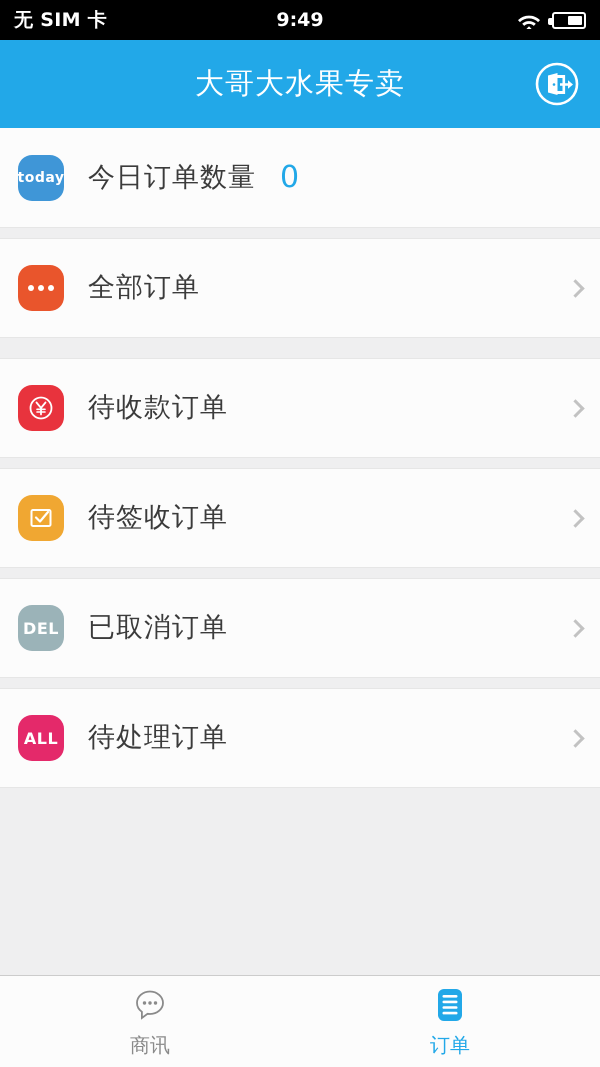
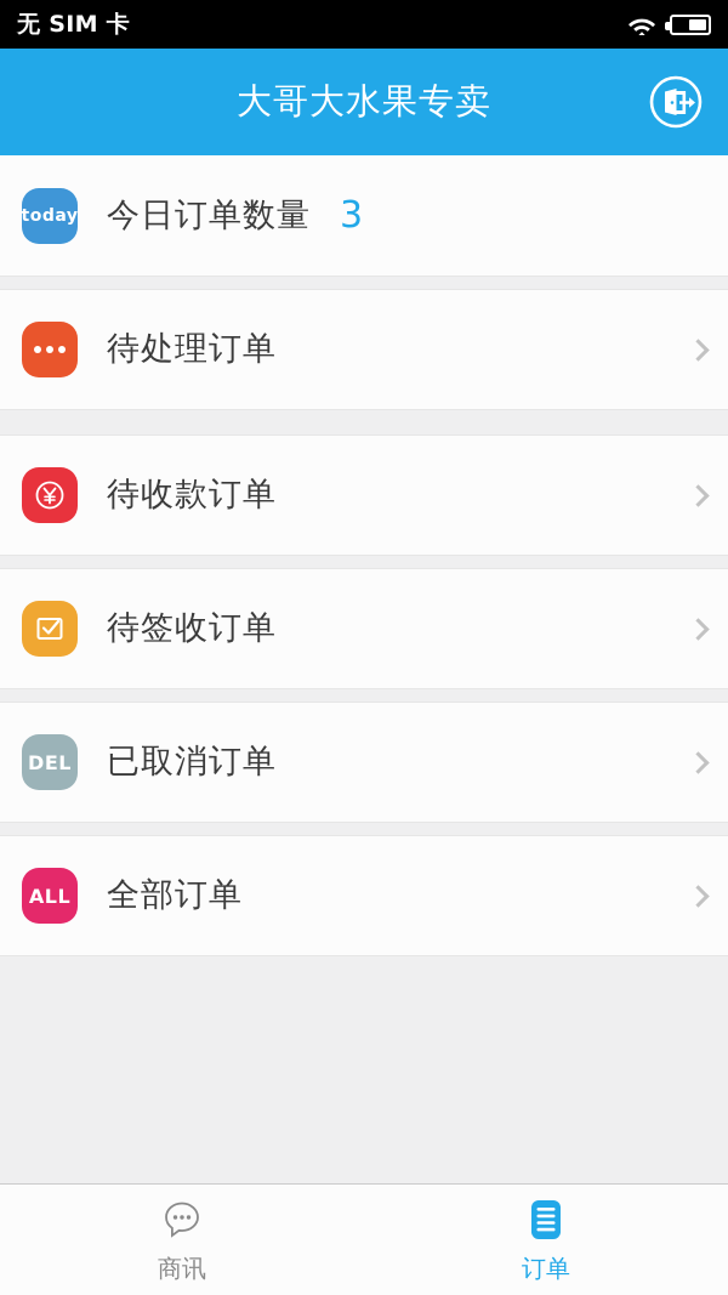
  无 SIM 卡
- 9:49
  大哥大水果专卖
  today
  今日订单数量
- 0
+ 3
- 全部订单
+ 待处理订单
  待收款订单
  待签收订单
  DEL
  已取消订单
  ALL
- 待处理订单
+ 全部订单
  商讯
  订单
